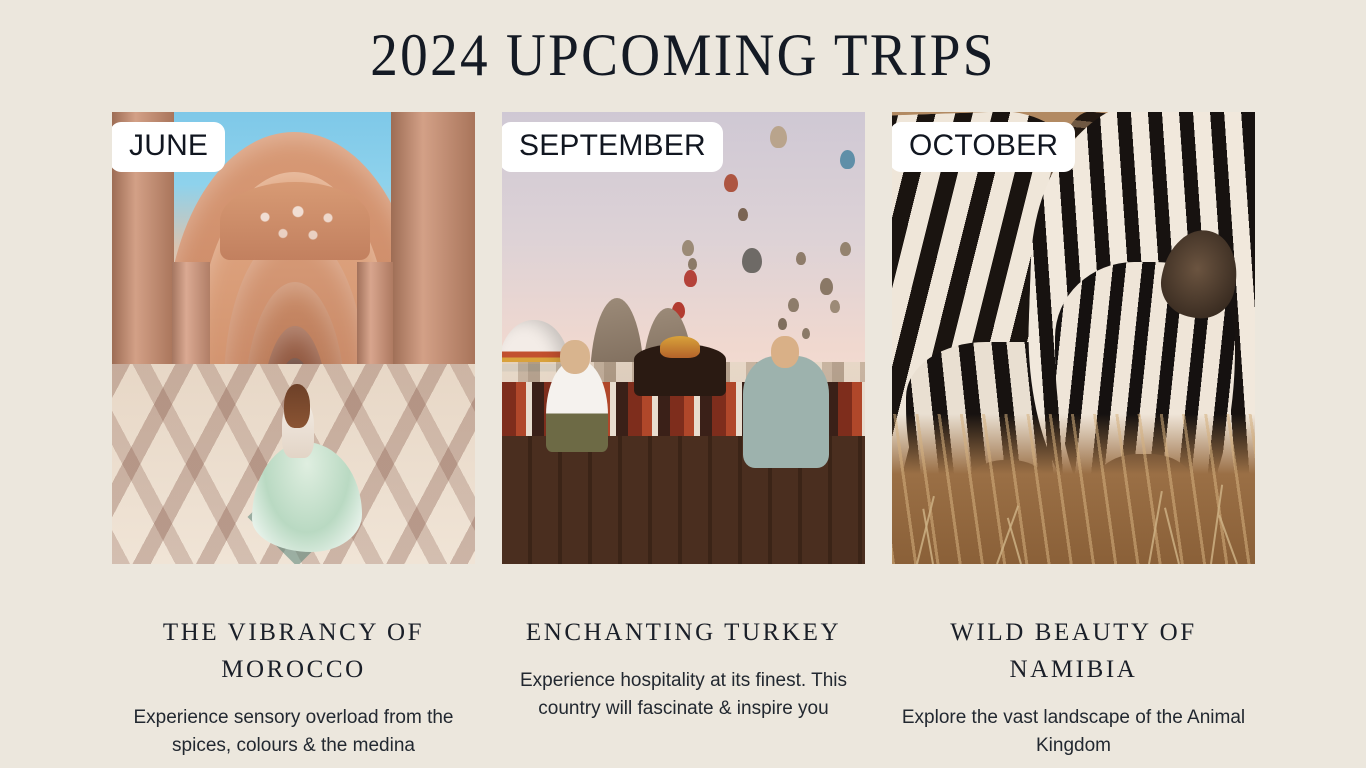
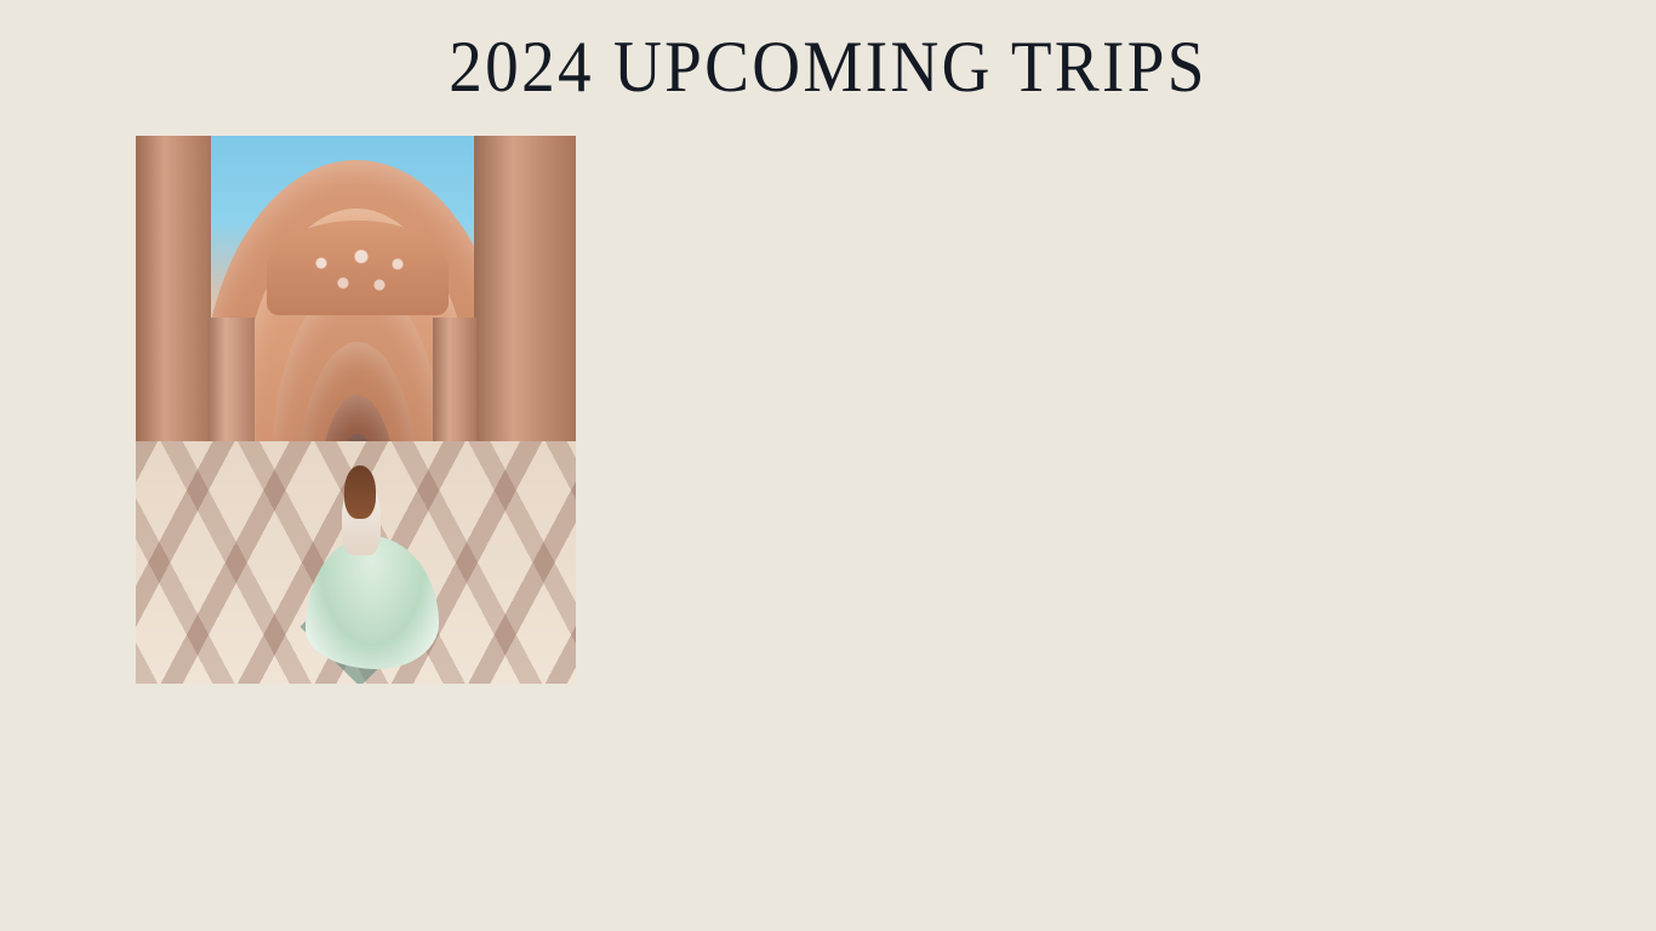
  2024 UPCOMING TRIPS
- JUNE
- THE VIBRANCY OF MOROCCO
- Experience sensory overload from the spices, colours & the medina
- SEPTEMBER
- ENCHANTING TURKEY
- Experience hospitality at its finest. This country will fascinate & inspire you
- OCTOBER
- WILD BEAUTY OF NAMIBIA
- Explore the vast landscape of the Animal Kingdom
